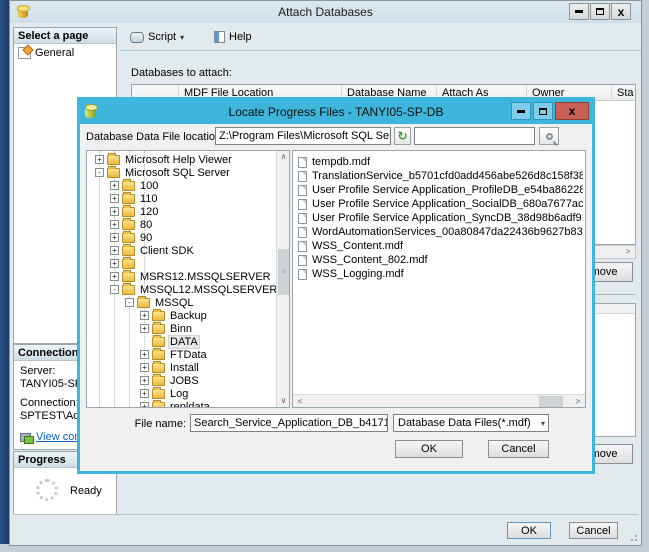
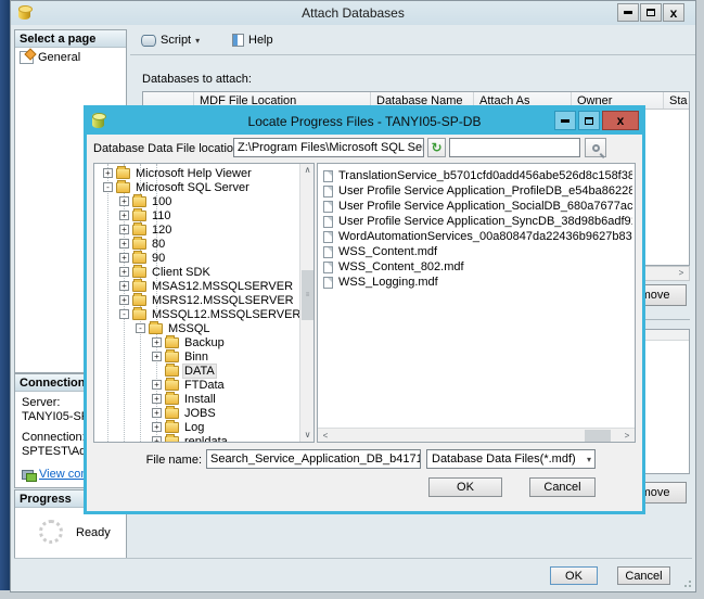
  Attach Databases
  x
  Select a page
  General
  Script
  ▾
  Help
  Databases to attach:
  MDF File Location
  Database Name
  Attach As
  Owner
  Sta
  >
  Connection
  Server:
  Connection
  Progress
  Ready
  OK
  Cancel
  Locate Progress Files - TANYI05-SP-DB
  x
  Database Data File locatio
  Z:\Program Files\Microsoft SQL Ser
  ↻
  +
  Microsoft Help Viewer
  -
  Microsoft SQL Server
  +
  100
  +
  110
  +
  120
  +
  80
  +
  90
  +
  Client SDK
  +
+ MSAS12.MSSQLSERVER
  +
  MSRS12.MSSQLSERVER
  -
  MSSQL12.MSSQLSERVER
  -
  MSSQL
  +
  Backup
  +
  Binn
  DATA
  +
  FTData
  +
  Install
  +
  JOBS
  +
  Log
  +
  repldata
  ∧
  ∨
- tempdb.mdf
  TranslationService_b5701cfd0add456abe526d8c158f38
  User Profile Service Application_ProfileDB_e54ba86228
  User Profile Service Application_SocialDB_680a7677ac
  User Profile Service Application_SyncDB_38d98b6adf9
  WordAutomationServices_00a80847da22436b9627b83
  WSS_Content.mdf
  WSS_Content_802.mdf
  WSS_Logging.mdf
  <
  >
  File name:
  Search_Service_Application_DB_b4171
  Database Data Files(*.mdf)
  ▾
  OK
  Cancel
